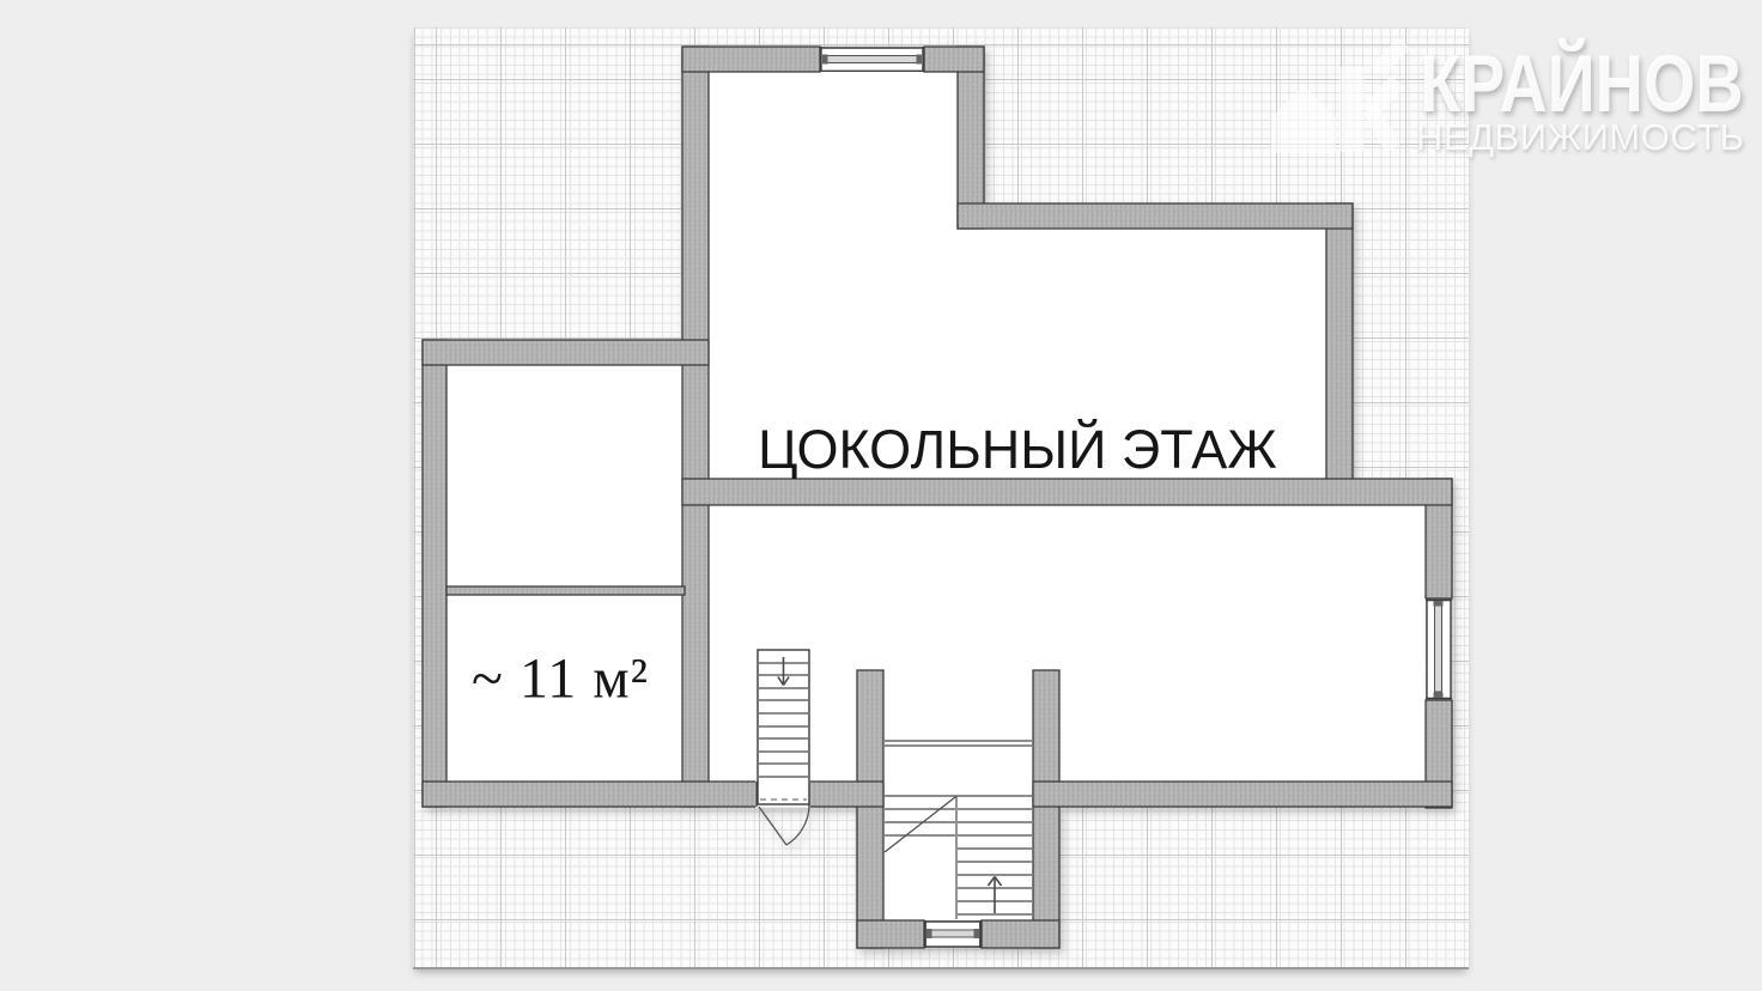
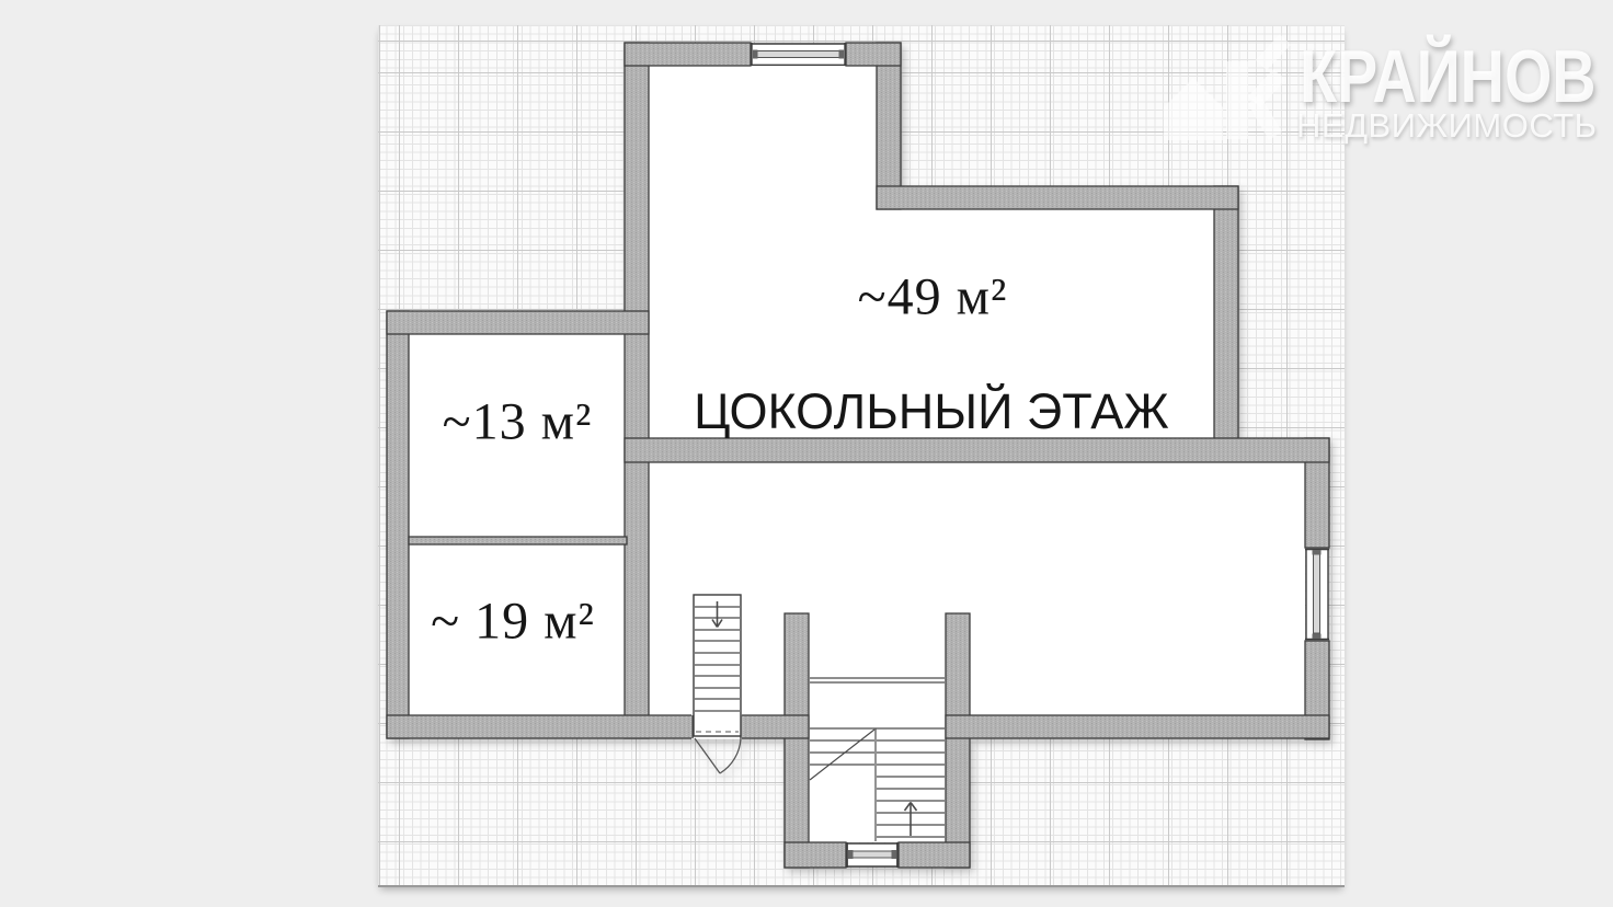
+ ~49 м²
+ ~13 м²
- ~ 11 м²
+ ~ 19 м²
  ЦОКОЛЬНЫЙ ЭТАЖ
  КРАЙНОВ
  НЕДВИЖИМОСТЬ
